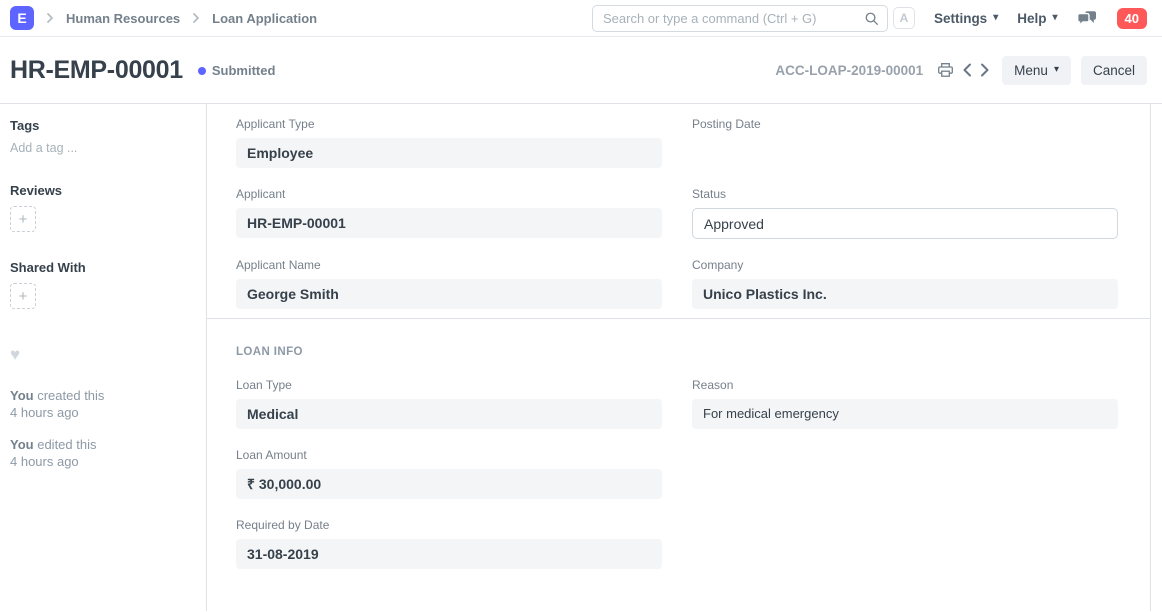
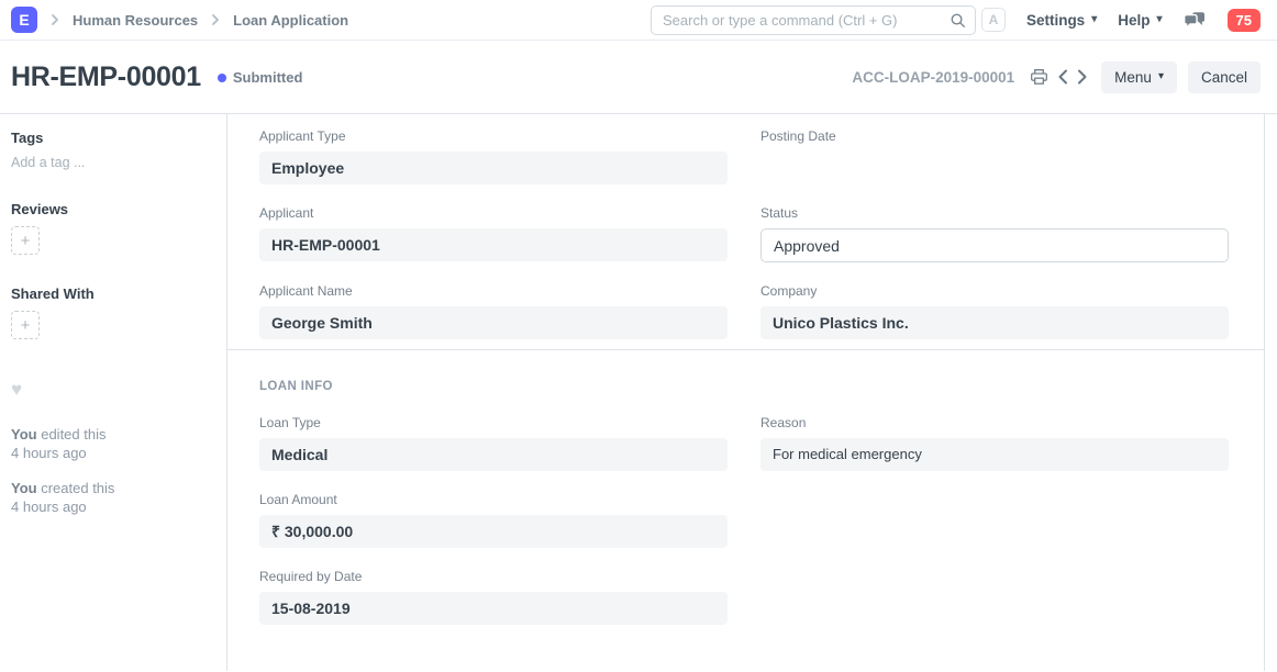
  E
  Human Resources
  Loan Application
  Search or type a command (Ctrl + G)
  A
  Settings
  ▾
  Help
  ▾
- 40
+ 75
  HR-EMP-00001
  Submitted
  ACC-LOAP-2019-00001
  Menu
  ▾
  Cancel
  Tags
  Add a tag ...
  Reviews
  +
  Shared With
  +
  ♥
- You created this
+ You edited this
  4 hours ago
- You edited this
+ You created this
  4 hours ago
  Applicant Type
  Employee
  Posting Date
  Applicant
  HR-EMP-00001
  Status
  Approved
  Applicant Name
  George Smith
  Company
  Unico Plastics Inc.
  LOAN INFO
  Loan Type
  Medical
  Loan Amount
  ₹ 30,000.00
  Required by Date
- 31-08-2019
+ 15-08-2019
  Reason
  For medical emergency
